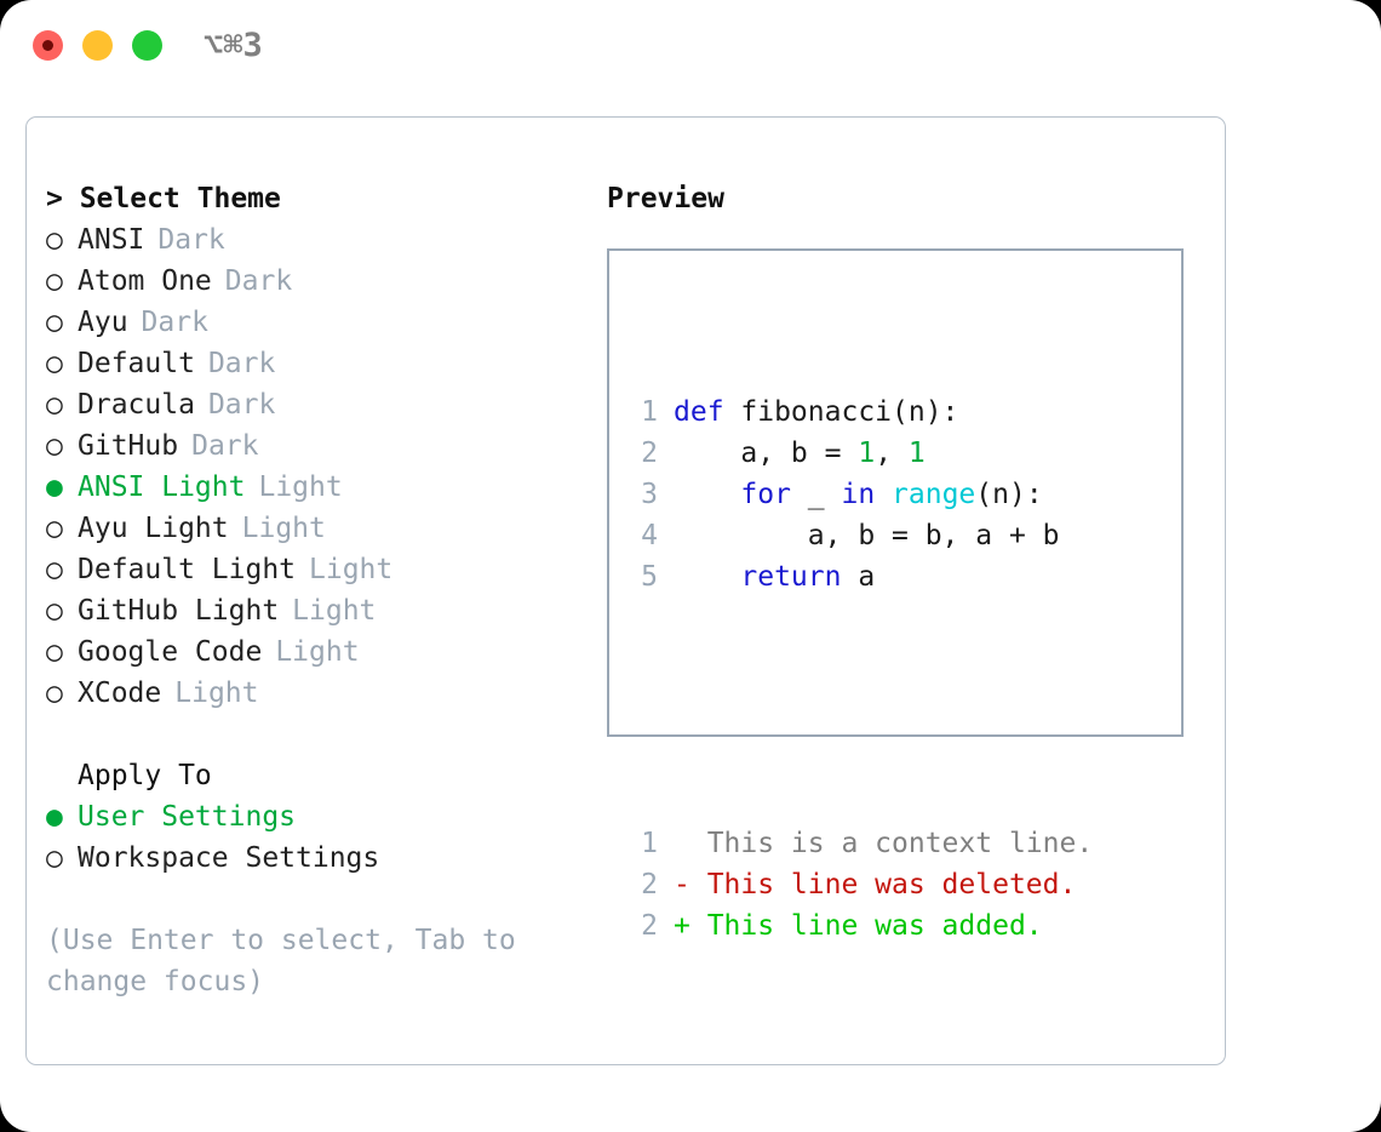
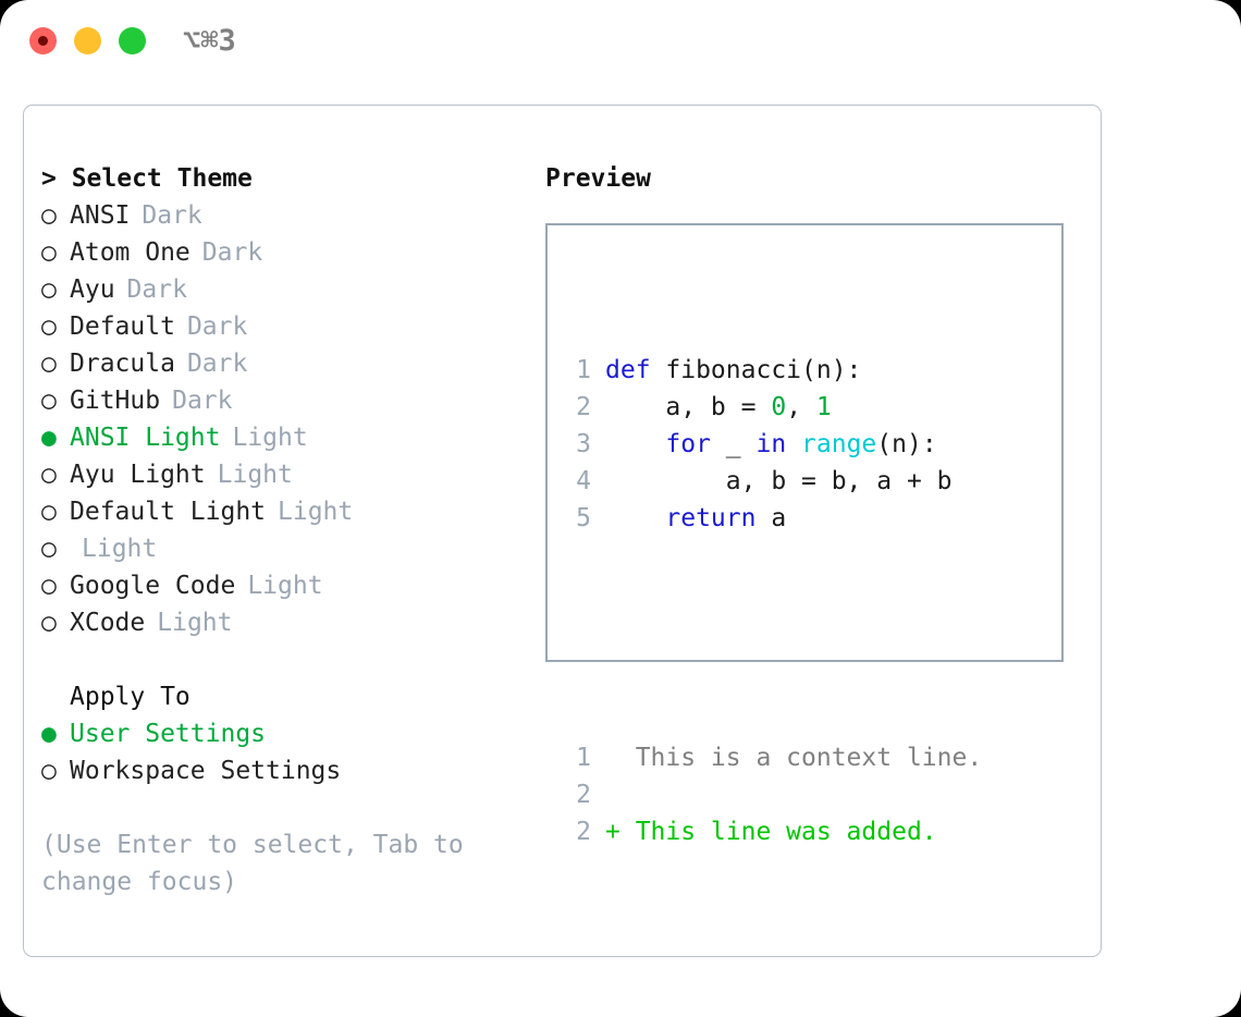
  ⌥⌘3
  > Select Theme
  ○
  ANSI
  Dark
  ○
  Atom One
  Dark
  ○
  Ayu
  Dark
  ○
  Default
  Dark
  ○
  Dracula
  Dark
  ○
  GitHub
  Dark
  ●
  ANSI Light
  Light
  ○
  Ayu Light
  Light
  ○
  Default Light
  Light
  ○
- GitHub Light
  Light
  ○
  Google Code
  Light
  ○
  XCode
  Light
  Apply To
  ●
  User Settings
  ○
  Workspace Settings
  (Use Enter to select, Tab to change focus)
  Preview
  1
  def fibonacci(n):
  2
- a, b = 1, 1
+ a, b = 0, 1
  3
  for _ in range(n):
  4
  a, b = b, a + b
  5
  return a
  1
  This is a context line.
  2
- - This line was deleted.
  2
  + This line was added.
